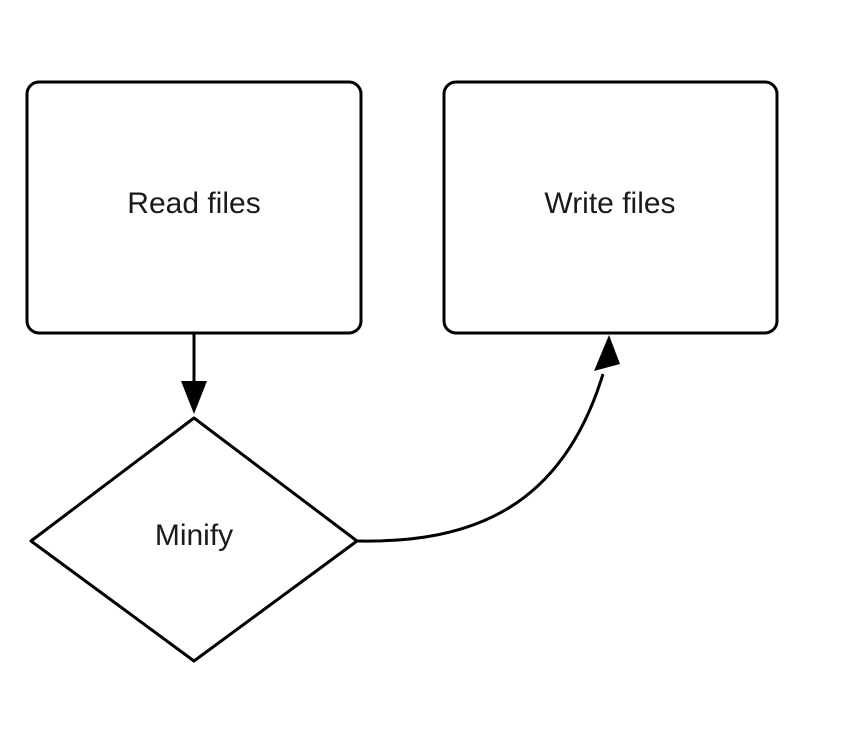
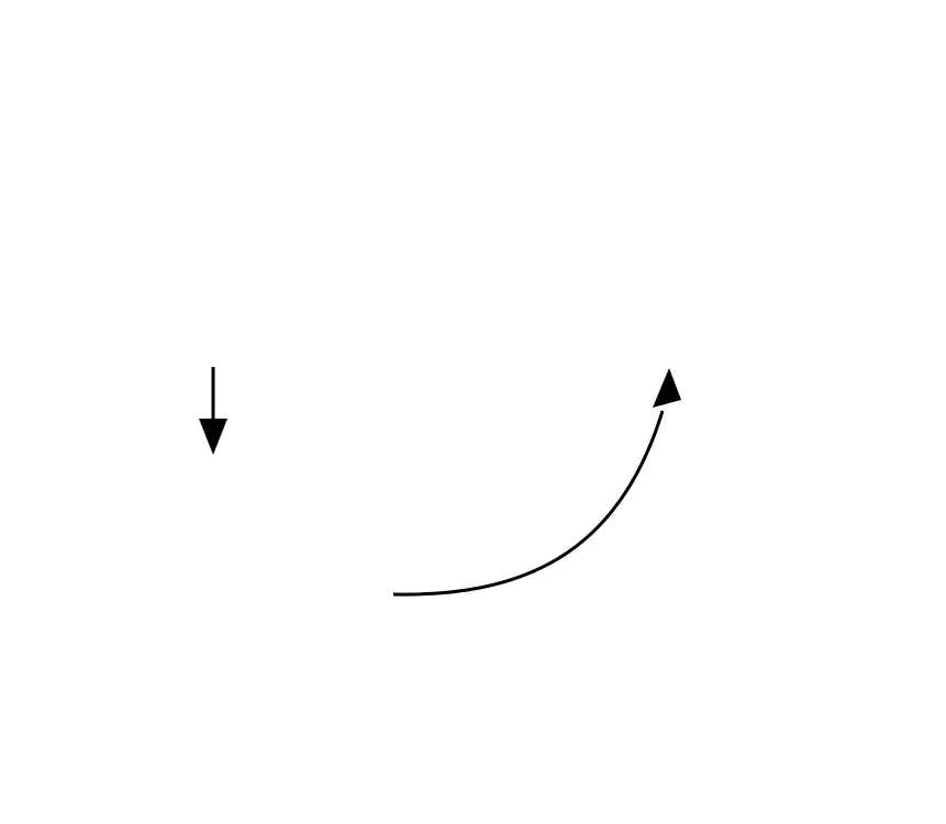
- Read files
- Write files
- Minify
